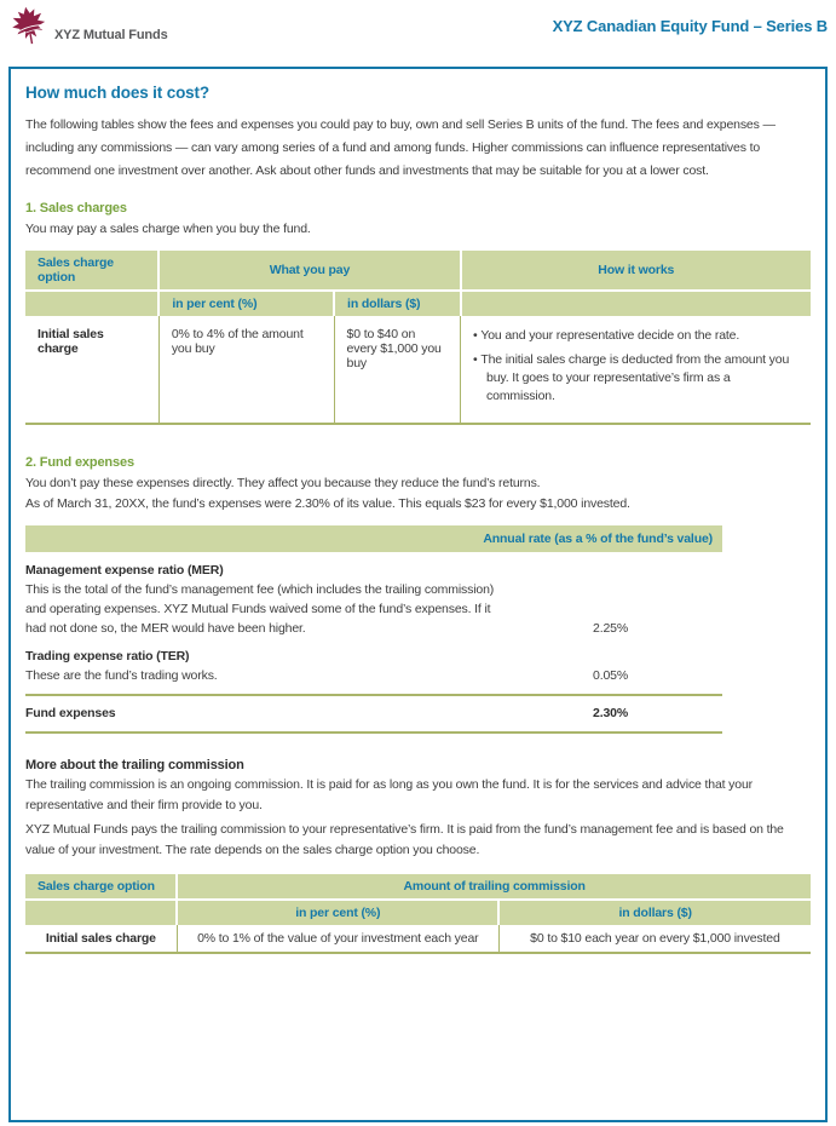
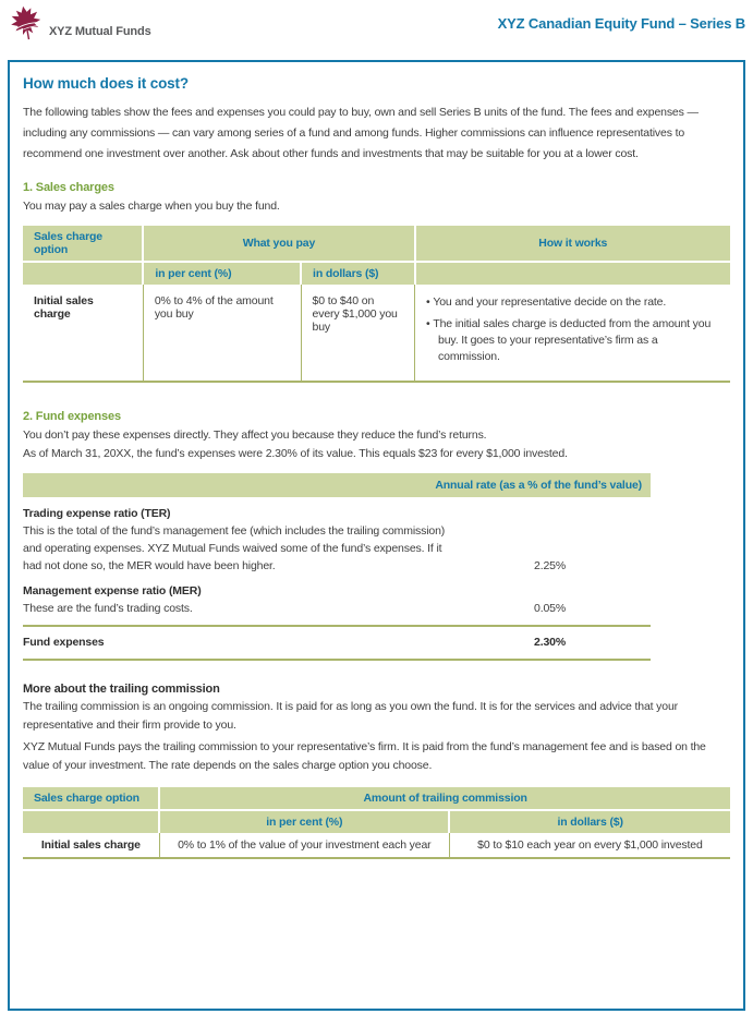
  XYZ Mutual Funds
  XYZ Canadian Equity Fund – Series B
  How much does it cost?
  The following tables show the fees and expenses you could pay to buy, own and sell Series B units of the fund. The fees and expenses — including any commissions — can vary among series of a fund and among funds. Higher commissions can influence representatives to recommend one investment over another. Ask about other funds and investments that may be suitable for you at a lower cost.
  1. Sales charges
  You may pay a sales charge when you buy the fund.
  Sales charge option	What you pay	How it works
  	in per cent (%)	in dollars ($)
  Initial sales charge	0% to 4% of the amount you buy	$0 to $40 on every $1,000 you buy	You and your representative decide on the rate. The initial sales charge is deducted from the amount you buy. It goes to your representative’s firm as a commission.
  2. Fund expenses
  You don’t pay these expenses directly. They affect you because they reduce the fund’s returns.
  As of March 31, 20XX, the fund’s expenses were 2.30% of its value. This equals $23 for every $1,000 invested.
  Annual rate (as a % of the fund’s value)
- Management expense ratio (MER)
+ Trading expense ratio (TER)
  This is the total of the fund’s management fee (which includes the trailing commission) and operating expenses. XYZ Mutual Funds waived some of the fund’s expenses. If it had not done so, the MER would have been higher.
  2.25%
- Trading expense ratio (TER)
+ Management expense ratio (MER)
- These are the fund’s trading works.
+ These are the fund’s trading costs.
  0.05%
  Fund expenses
  2.30%
  More about the trailing commission
  The trailing commission is an ongoing commission. It is paid for as long as you own the fund. It is for the services and advice that your representative and their firm provide to you.
  XYZ Mutual Funds pays the trailing commission to your representative’s firm. It is paid from the fund’s management fee and is based on the value of your investment. The rate depends on the sales charge option you choose.
  Sales charge option	Amount of trailing commission
  	in per cent (%)	in dollars ($)
  Initial sales charge	0% to 1% of the value of your investment each year	$0 to $10 each year on every $1,000 invested
